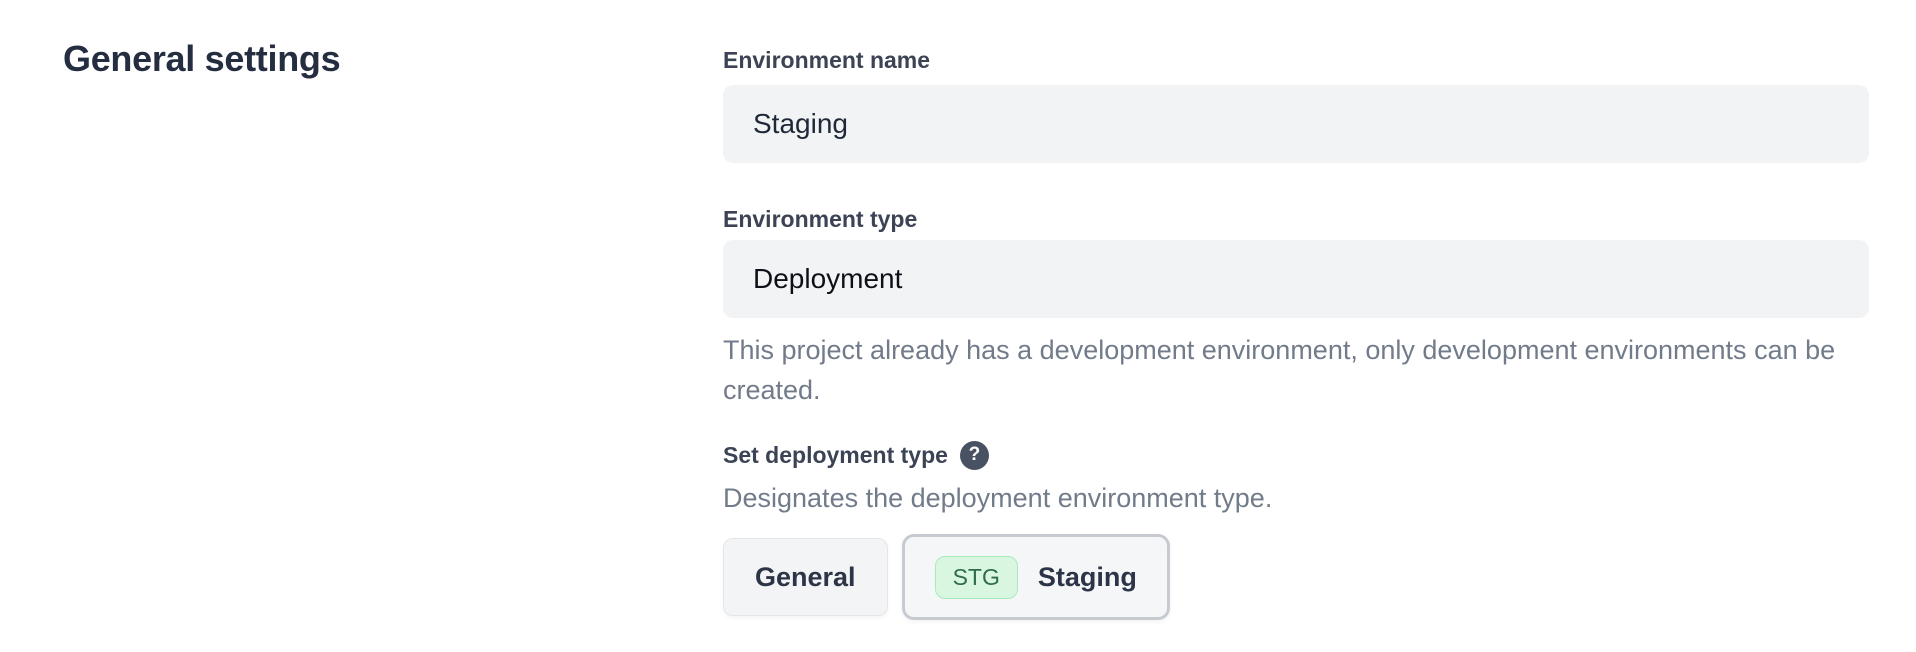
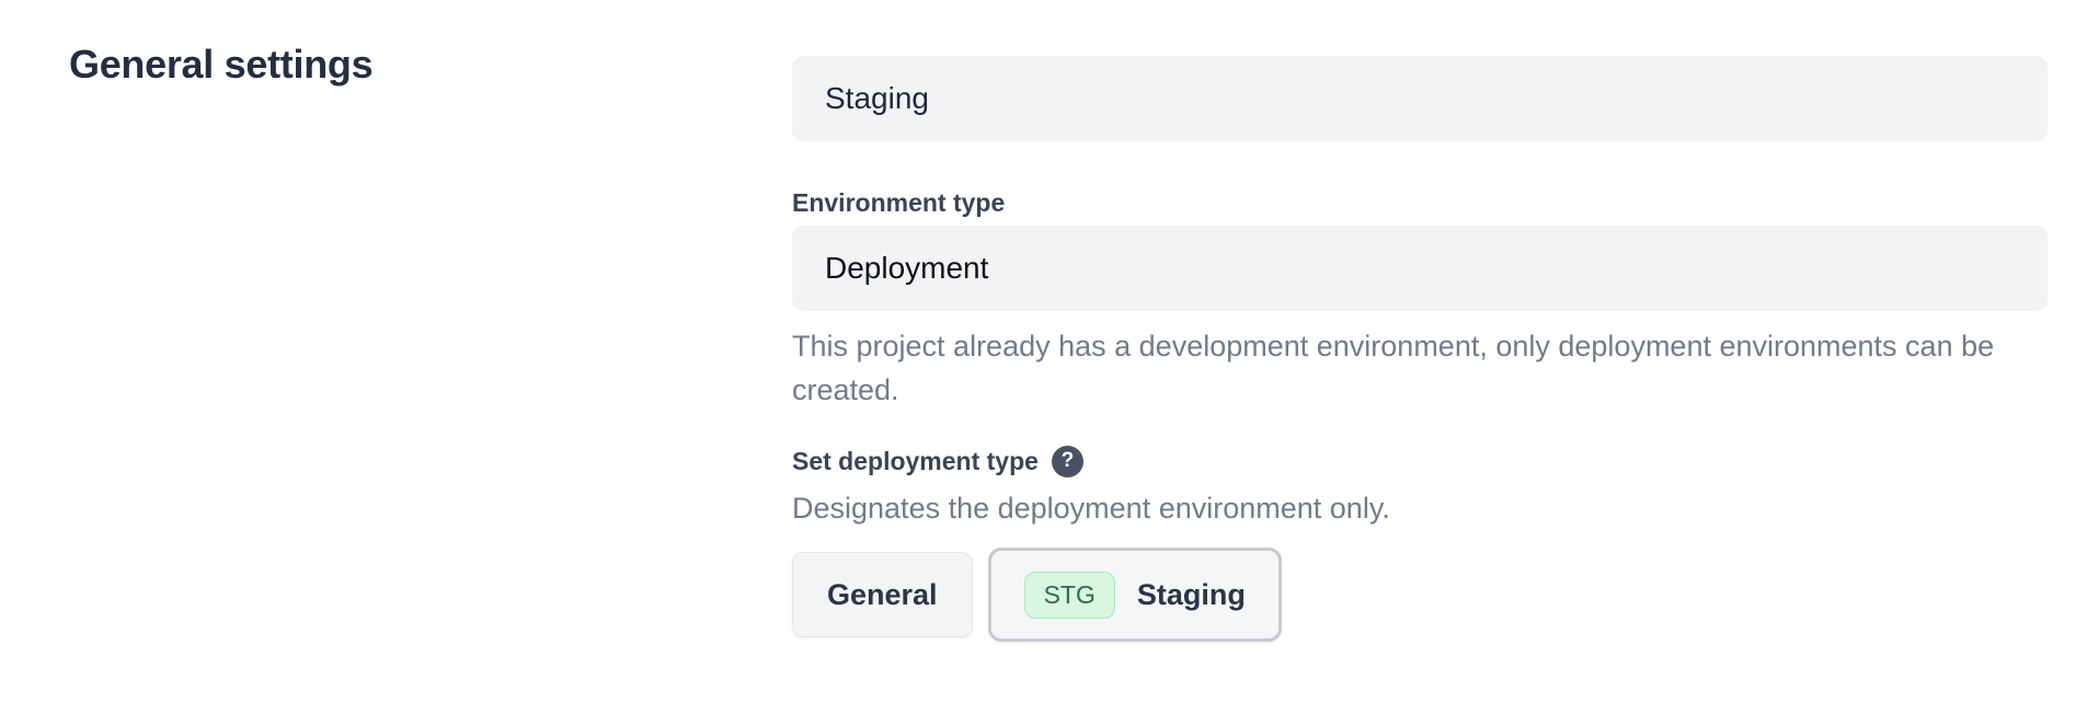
  General settings
- Environment name
  Staging
  Environment type
  Deployment
- This project already has a development environment, only development environments can be created.
+ This project already has a development environment, only deployment environments can be created.
  Set deployment type
  ?
- Designates the deployment environment type.
+ Designates the deployment environment only.
  General
  STG
  Staging
